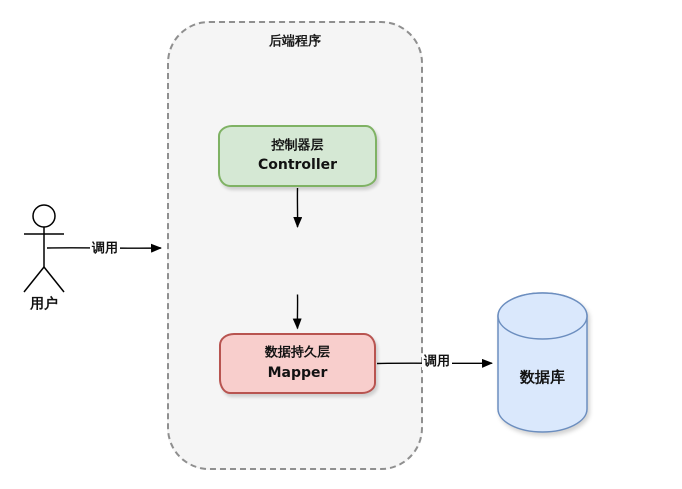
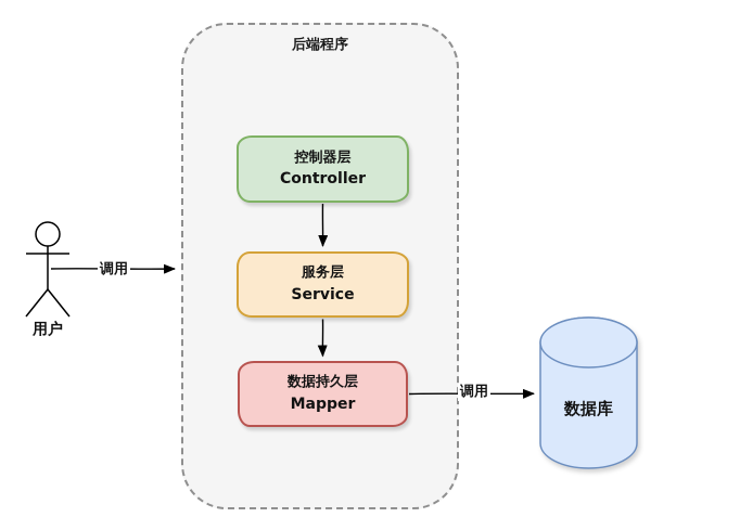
  后端程序
  用户
  控制器层
  Controller
+ 服务层
+ Service
  数据持久层
  Mapper
  数据库
  调用
  调用
